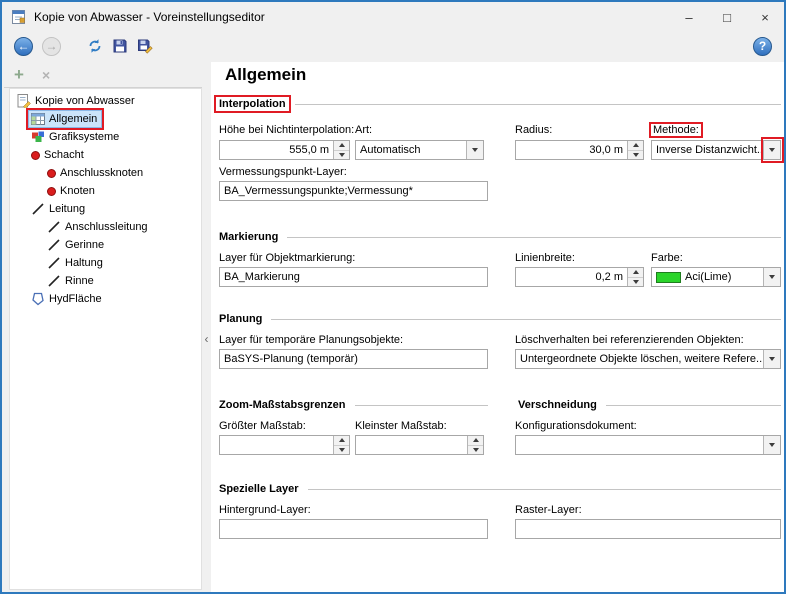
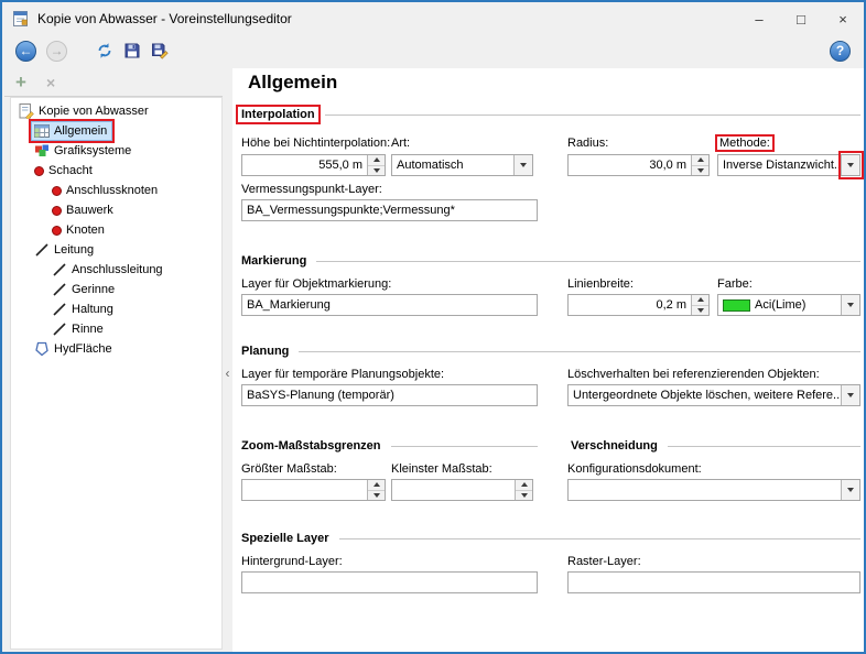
  Kopie von Abwasser - Voreinstellungseditor
  –
  □
  ×
  ←
  →
  ?
  +
  ×
  Kopie von Abwasser
  Allgemein
  Grafiksysteme
  Schacht
  Anschlussknoten
+ Bauwerk
  Knoten
  Leitung
  Anschlussleitung
  Gerinne
  Haltung
  Rinne
  HydFläche
  ‹
  Allgemein
  Interpolation
  Höhe bei Nichtinterpolation:
  Art:
  Radius:
  Methode:
  555,0 m
  Automatisch
  30,0 m
  Inverse Distanzwicht..
  Vermessungspunkt-Layer:
  BA_Vermessungspunkte;Vermessung*
  Markierung
  Layer für Objektmarkierung:
  Linienbreite:
  Farbe:
  BA_Markierung
  0,2 m
  Aci(Lime)
  Planung
  Layer für temporäre Planungsobjekte:
  Löschverhalten bei referenzierenden Objekten:
  BaSYS-Planung (temporär)
  Untergeordnete Objekte löschen, weitere Refere..
  Zoom-Maßstabsgrenzen
  Verschneidung
  Größter Maßstab:
  Kleinster Maßstab:
  Konfigurationsdokument:
  Spezielle Layer
  Hintergrund-Layer:
  Raster-Layer:
